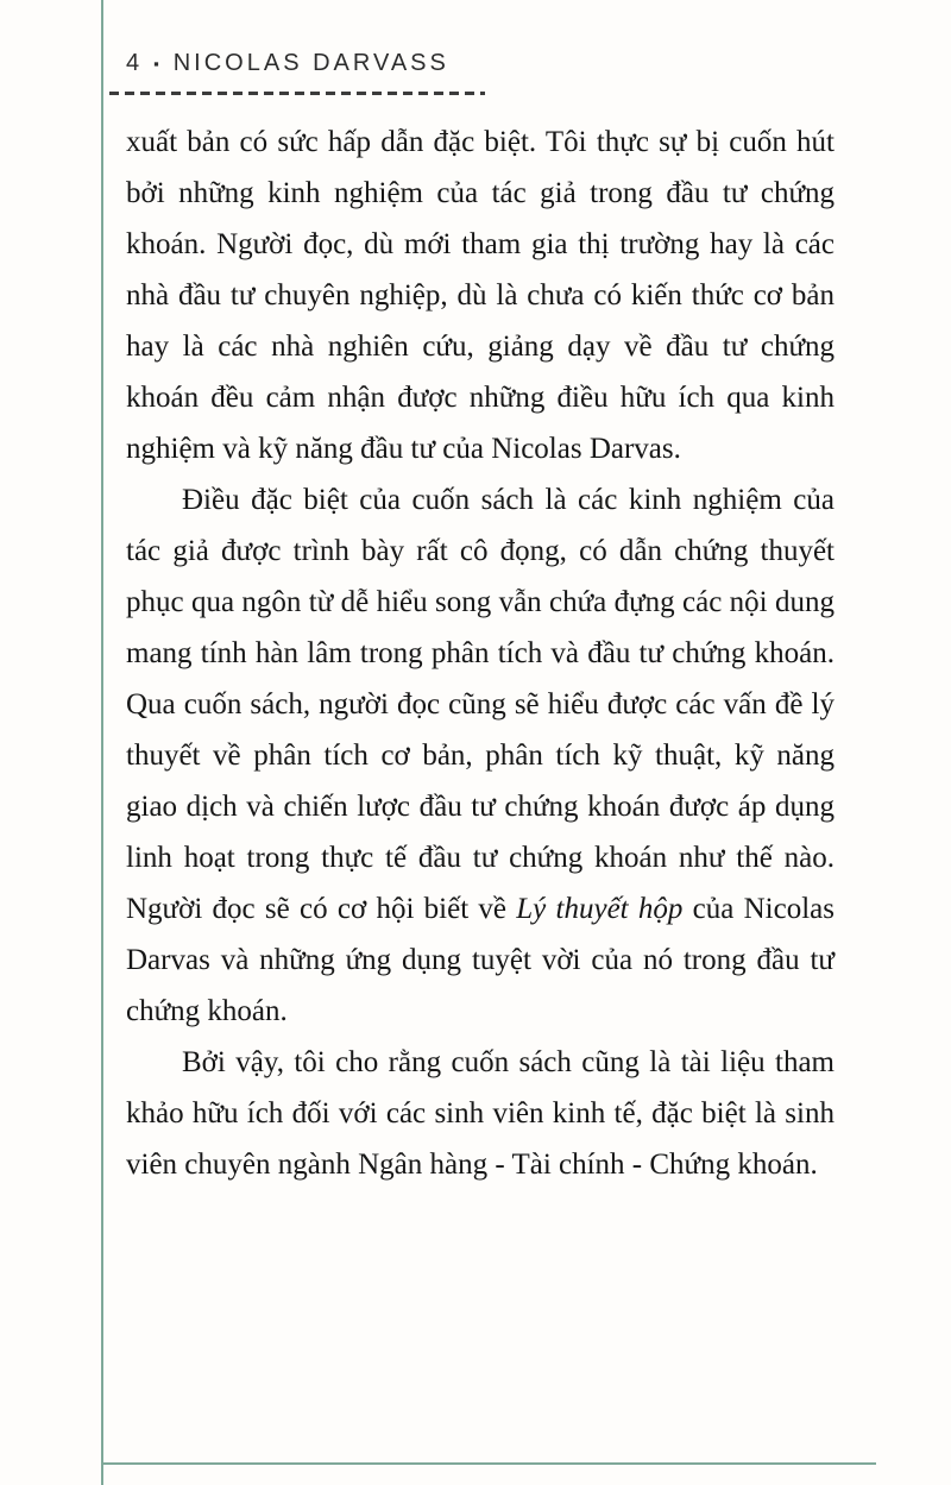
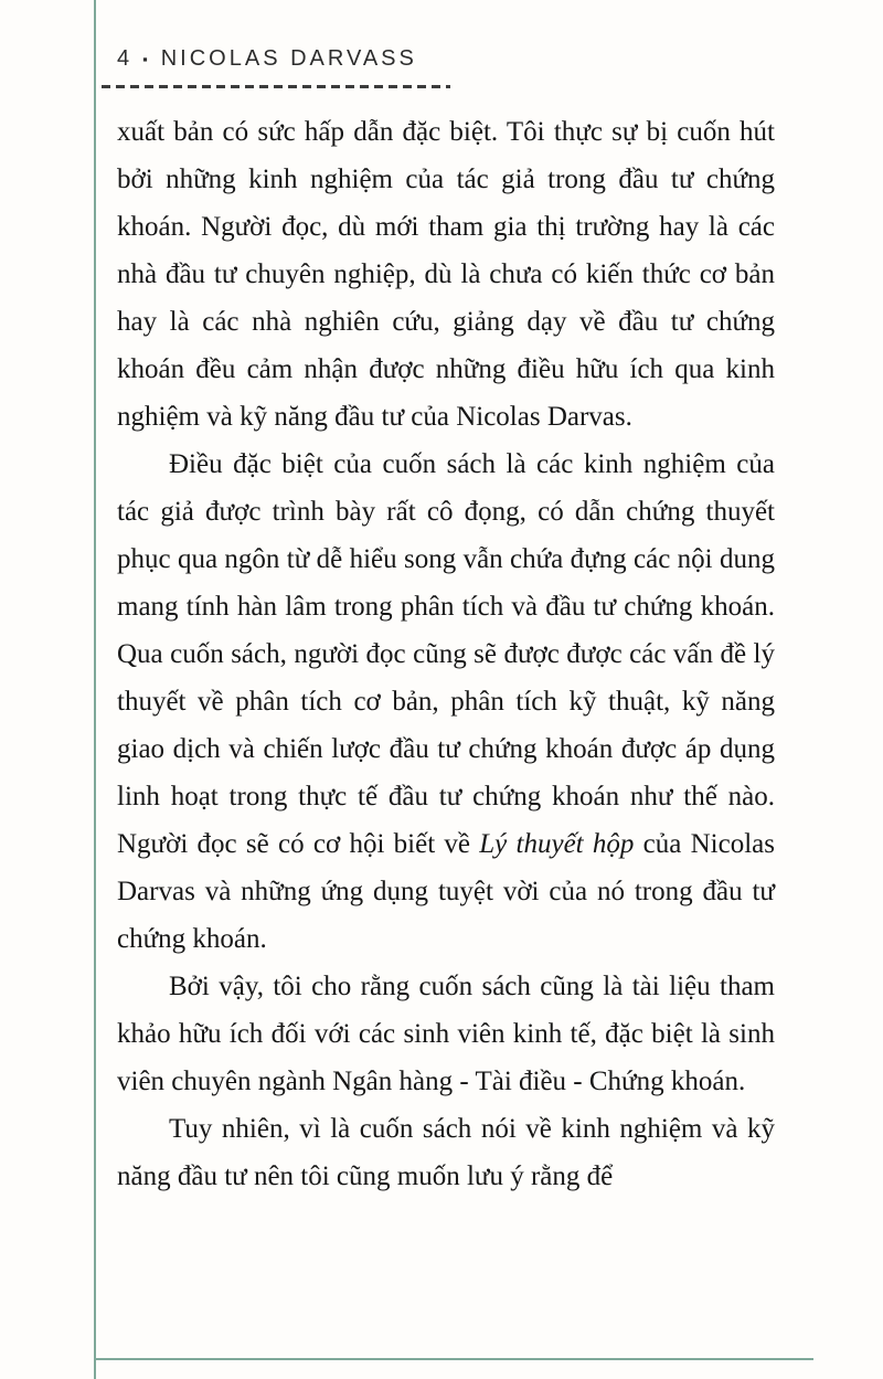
  4
  ▪
  NICOLAS DARVASS
  xuất bản có sức hấp dẫn đặc biệt. Tôi thực sự bị cuốn hút bởi những kinh nghiệm của tác giả trong đầu tư chứng khoán. Người đọc, dù mới tham gia thị trường hay là các nhà đầu tư chuyên nghiệp, dù là chưa có kiến thức cơ bản hay là các nhà nghiên cứu, giảng dạy về đầu tư chứng khoán đều cảm nhận được những điều hữu ích qua kinh nghiệm và kỹ năng đầu tư của Nicolas Darvas.
- Điều đặc biệt của cuốn sách là các kinh nghiệm của tác giả được trình bày rất cô đọng, có dẫn chứng thuyết phục qua ngôn từ dễ hiểu song vẫn chứa đựng các nội dung mang tính hàn lâm trong phân tích và đầu tư chứng khoán. Qua cuốn sách, người đọc cũng sẽ hiểu được các vấn đề lý thuyết về phân tích cơ bản, phân tích kỹ thuật, kỹ năng giao dịch và chiến lược đầu tư chứng khoán được áp dụng linh hoạt trong thực tế đầu tư chứng khoán như thế nào. Người đọc sẽ có cơ hội biết về Lý thuyết hộp của Nicolas Darvas và những ứng dụng tuyệt vời của nó trong đầu tư chứng khoán.
+ Điều đặc biệt của cuốn sách là các kinh nghiệm của tác giả được trình bày rất cô đọng, có dẫn chứng thuyết phục qua ngôn từ dễ hiểu song vẫn chứa đựng các nội dung mang tính hàn lâm trong phân tích và đầu tư chứng khoán. Qua cuốn sách, người đọc cũng sẽ được được các vấn đề lý thuyết về phân tích cơ bản, phân tích kỹ thuật, kỹ năng giao dịch và chiến lược đầu tư chứng khoán được áp dụng linh hoạt trong thực tế đầu tư chứng khoán như thế nào. Người đọc sẽ có cơ hội biết về Lý thuyết hộp của Nicolas Darvas và những ứng dụng tuyệt vời của nó trong đầu tư chứng khoán.
- Bởi vậy, tôi cho rằng cuốn sách cũng là tài liệu tham khảo hữu ích đối với các sinh viên kinh tế, đặc biệt là sinh viên chuyên ngành Ngân hàng - Tài chính - Chứng khoán.
+ Bởi vậy, tôi cho rằng cuốn sách cũng là tài liệu tham khảo hữu ích đối với các sinh viên kinh tế, đặc biệt là sinh viên chuyên ngành Ngân hàng - Tài điều - Chứng khoán.
+ Tuy nhiên, vì là cuốn sách nói về kinh nghiệm và kỹ năng đầu tư nên tôi cũng muốn lưu ý rằng để
